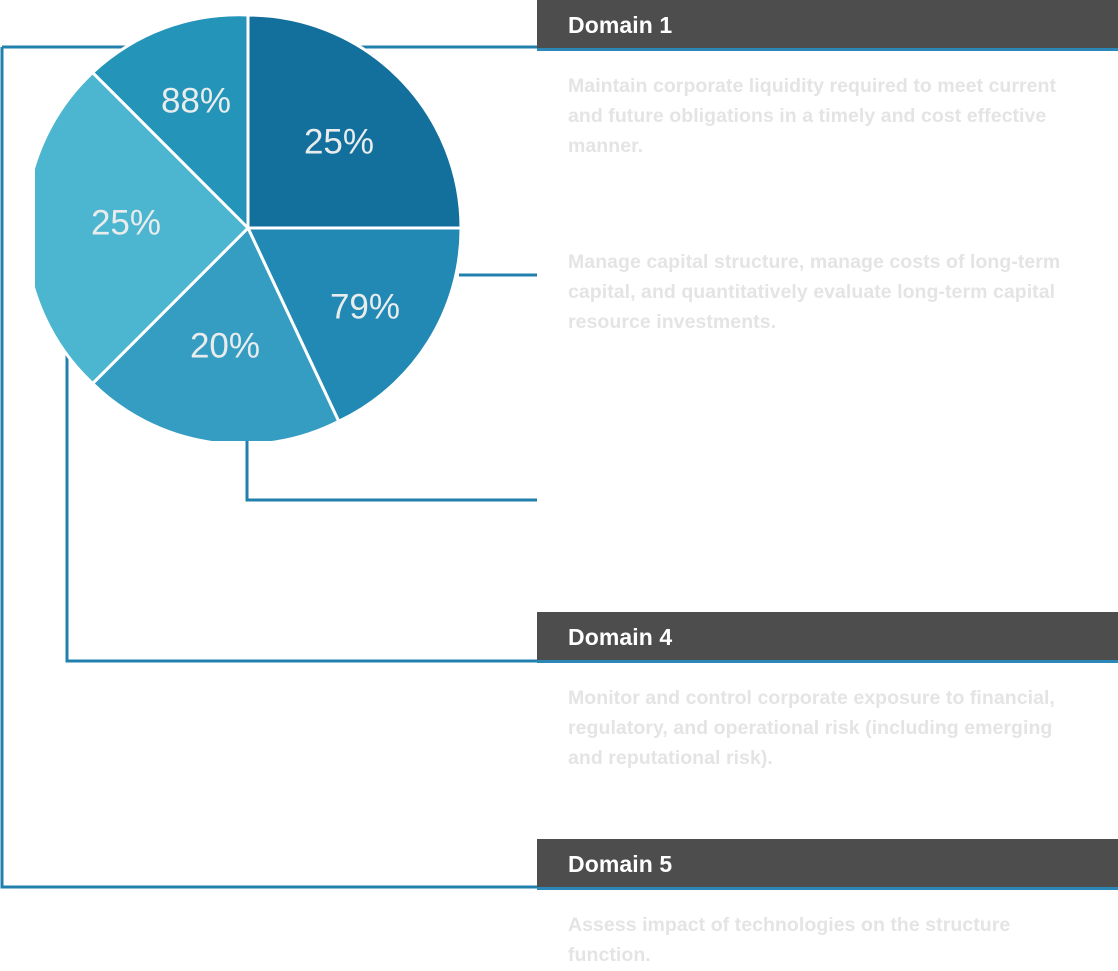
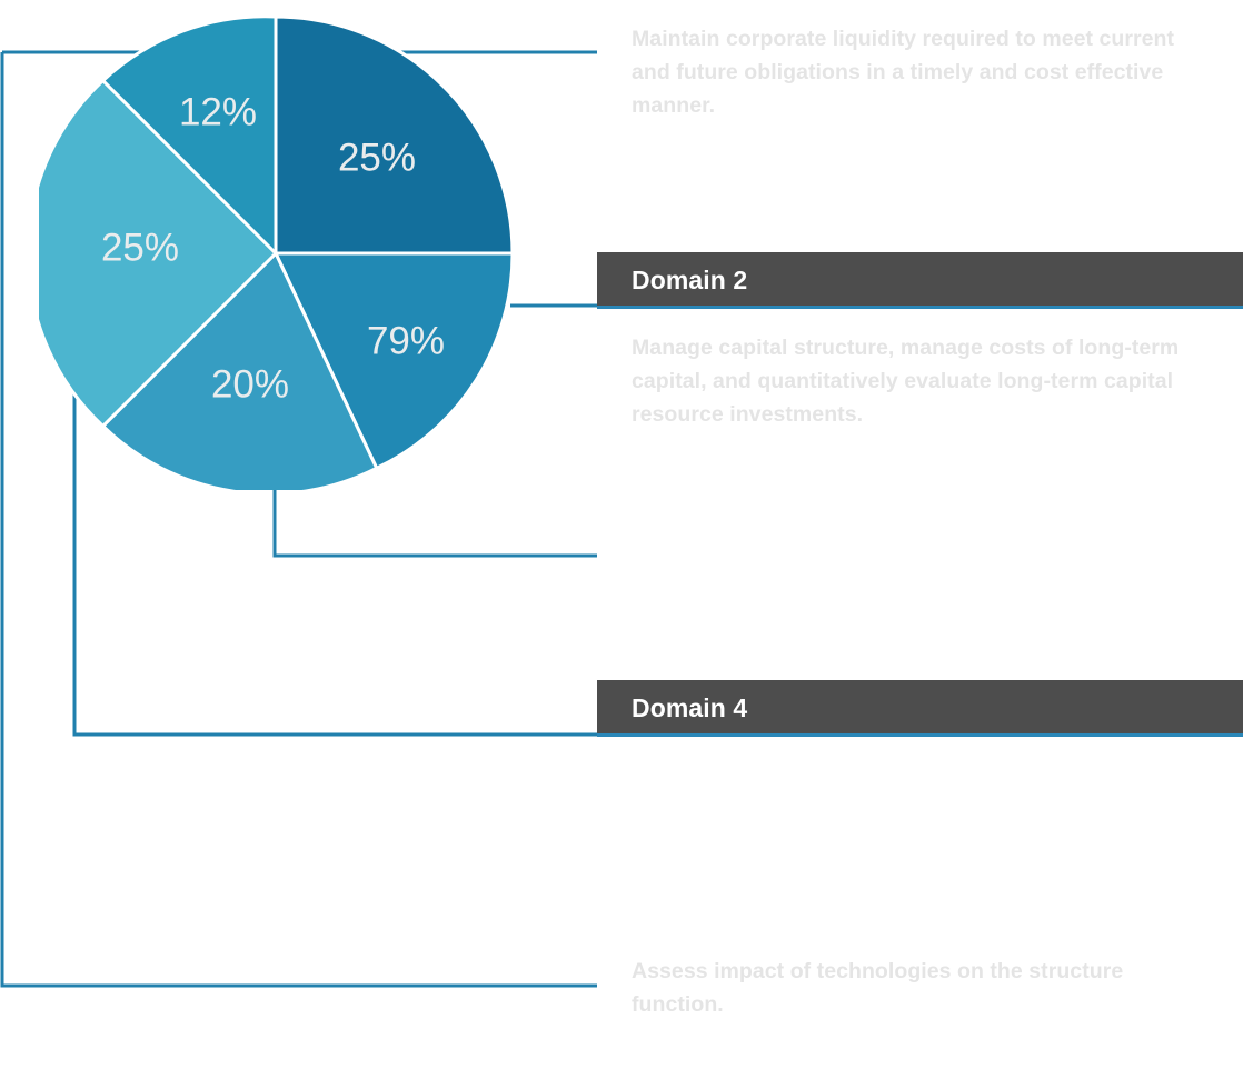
  25%
  79%
  20%
  25%
- 88%
+ 12%
- Domain 1
  Maintain corporate liquidity required to meet current and future obligations in a timely and cost effective manner.
+ Domain 2
  Manage capital structure, manage costs of long-term capital, and quantitatively evaluate long-term capital resource investments.
  Domain 4
- Monitor and control corporate exposure to financial, regulatory, and operational risk (including emerging and reputational risk).
- Domain 5
  Assess impact of technologies on the structure function.
